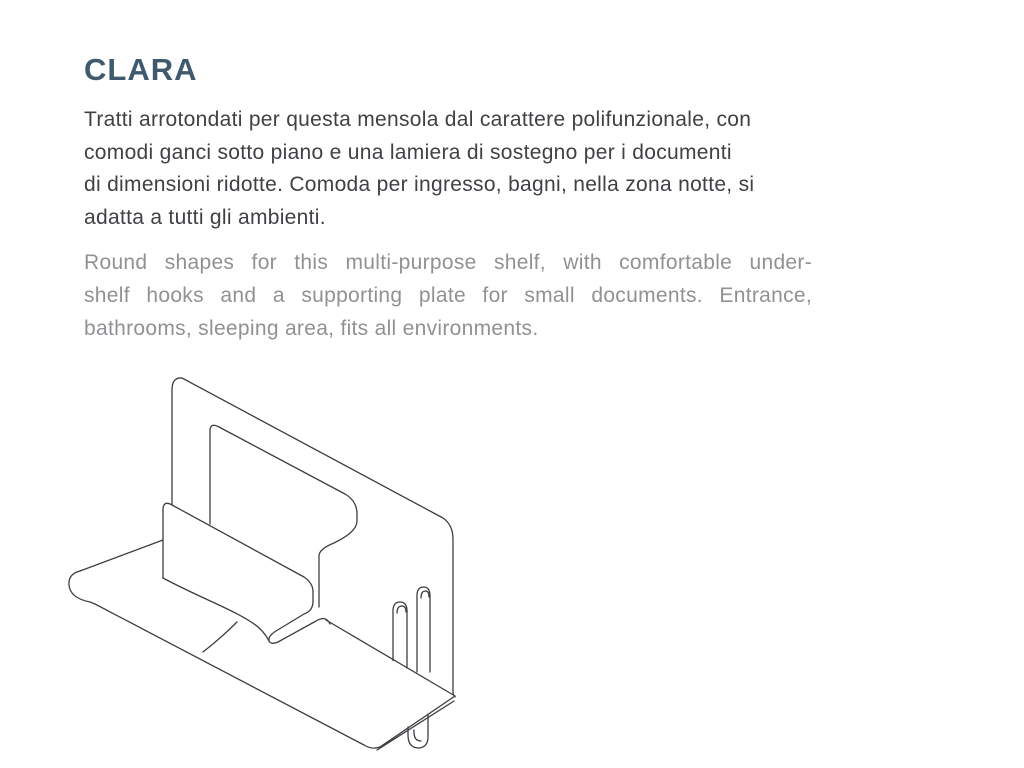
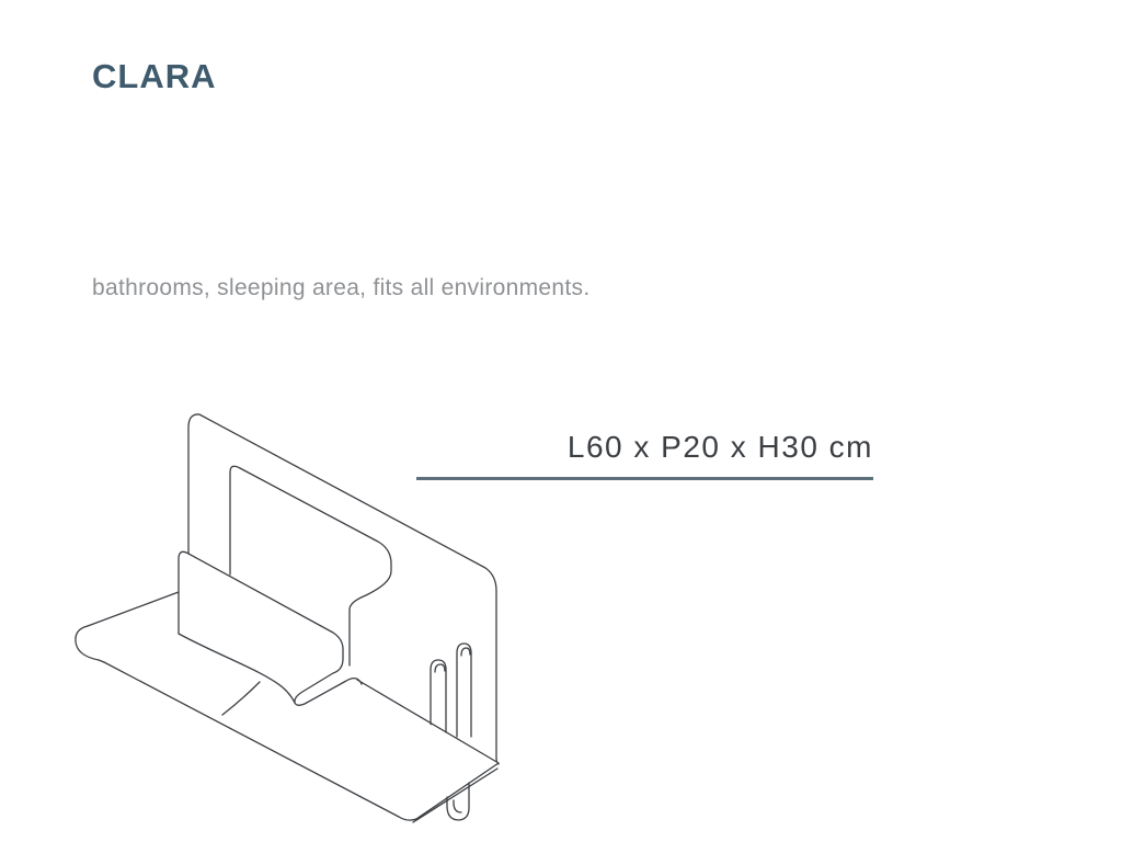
  CLARA
- Tratti arrotondati per questa mensola dal carattere polifunzionale, con
- comodi ganci sotto piano e una lamiera di sostegno per i documenti
- di dimensioni ridotte. Comoda per ingresso, bagni, nella zona notte, si
- adatta a tutti gli ambienti.
- Round shapes for this multi-purpose shelf, with comfortable under-
- shelf hooks and a supporting plate for small documents. Entrance,
  bathrooms, sleeping area, fits all environments.
+ L60 x P20 x H30 cm
